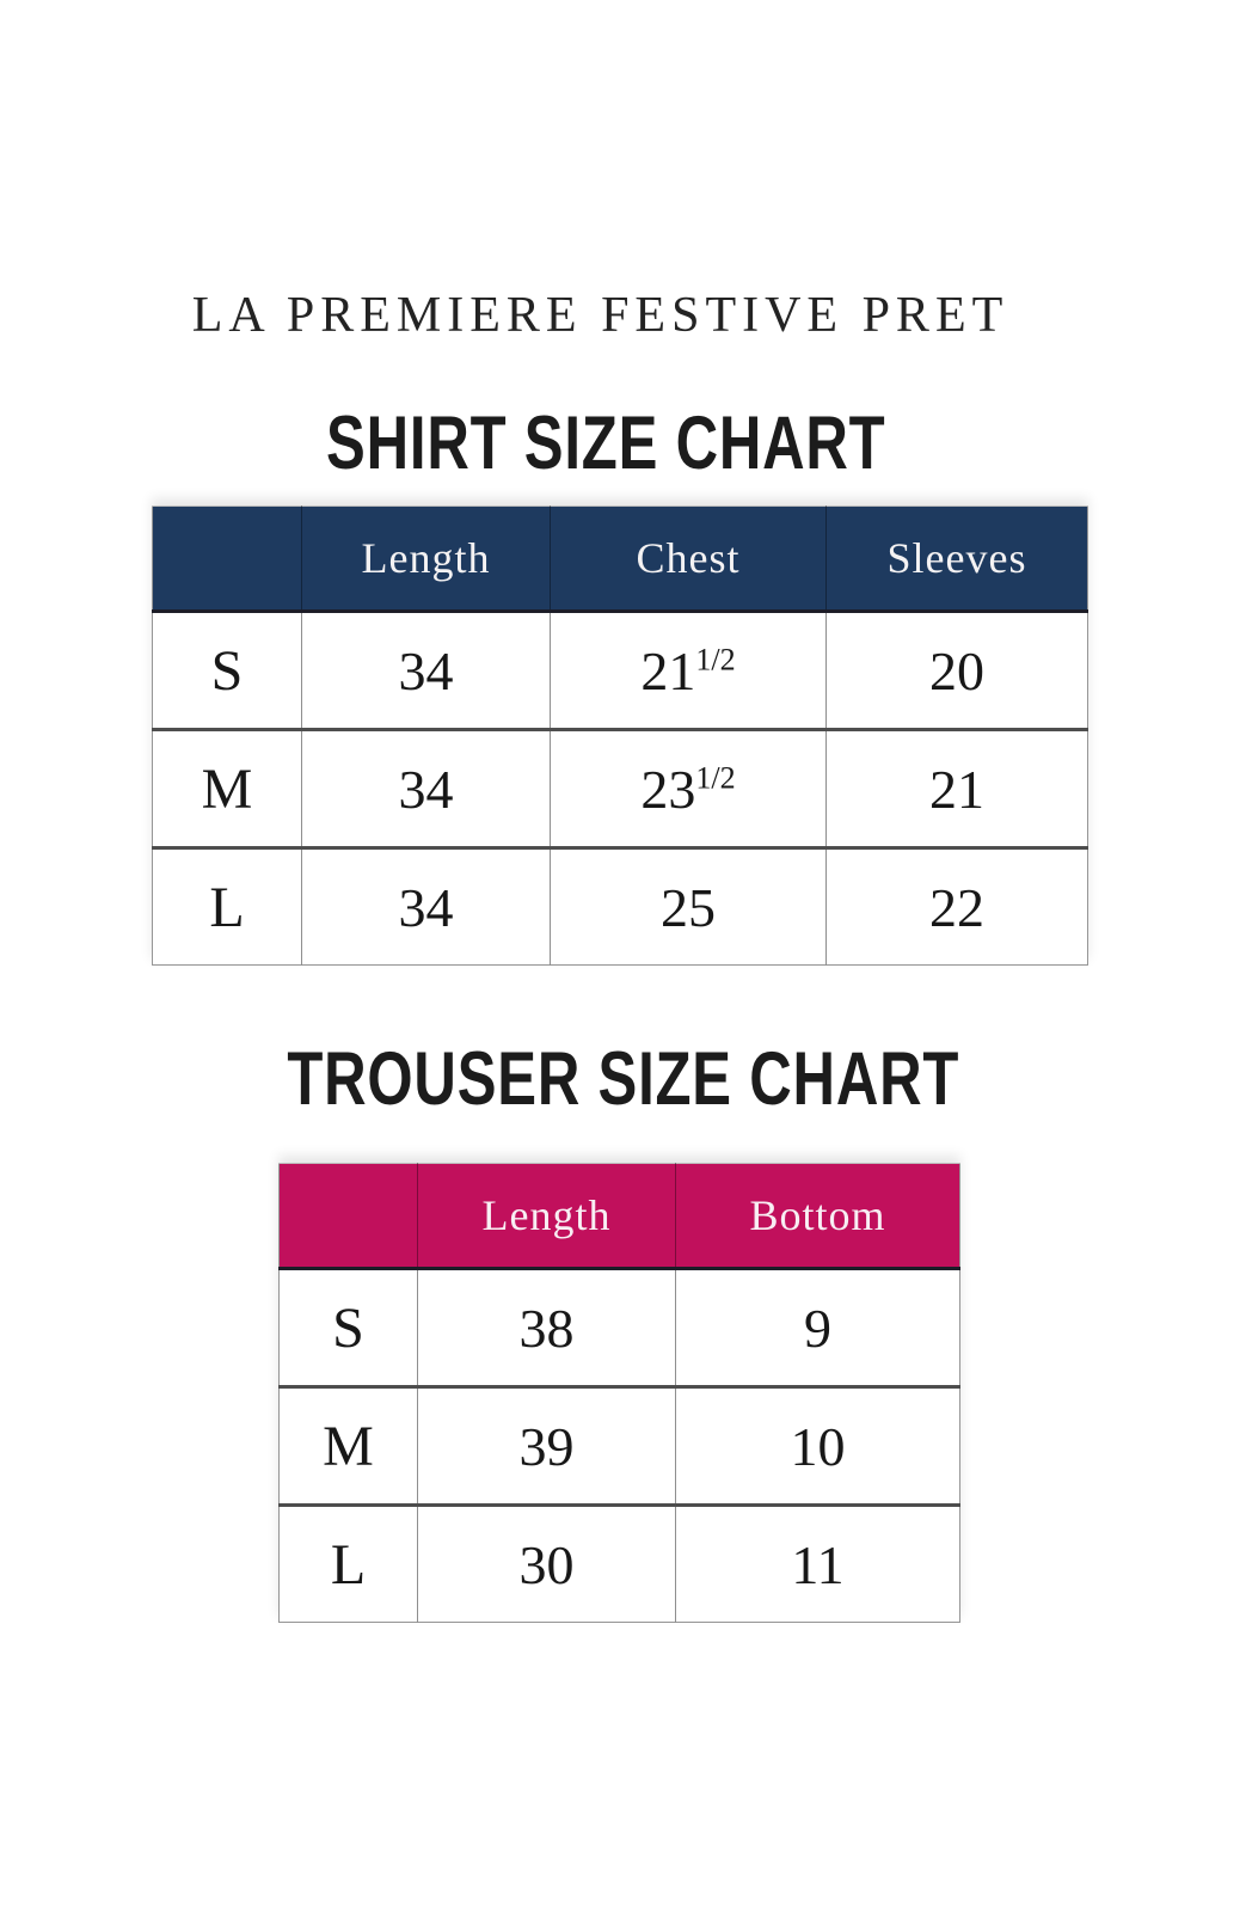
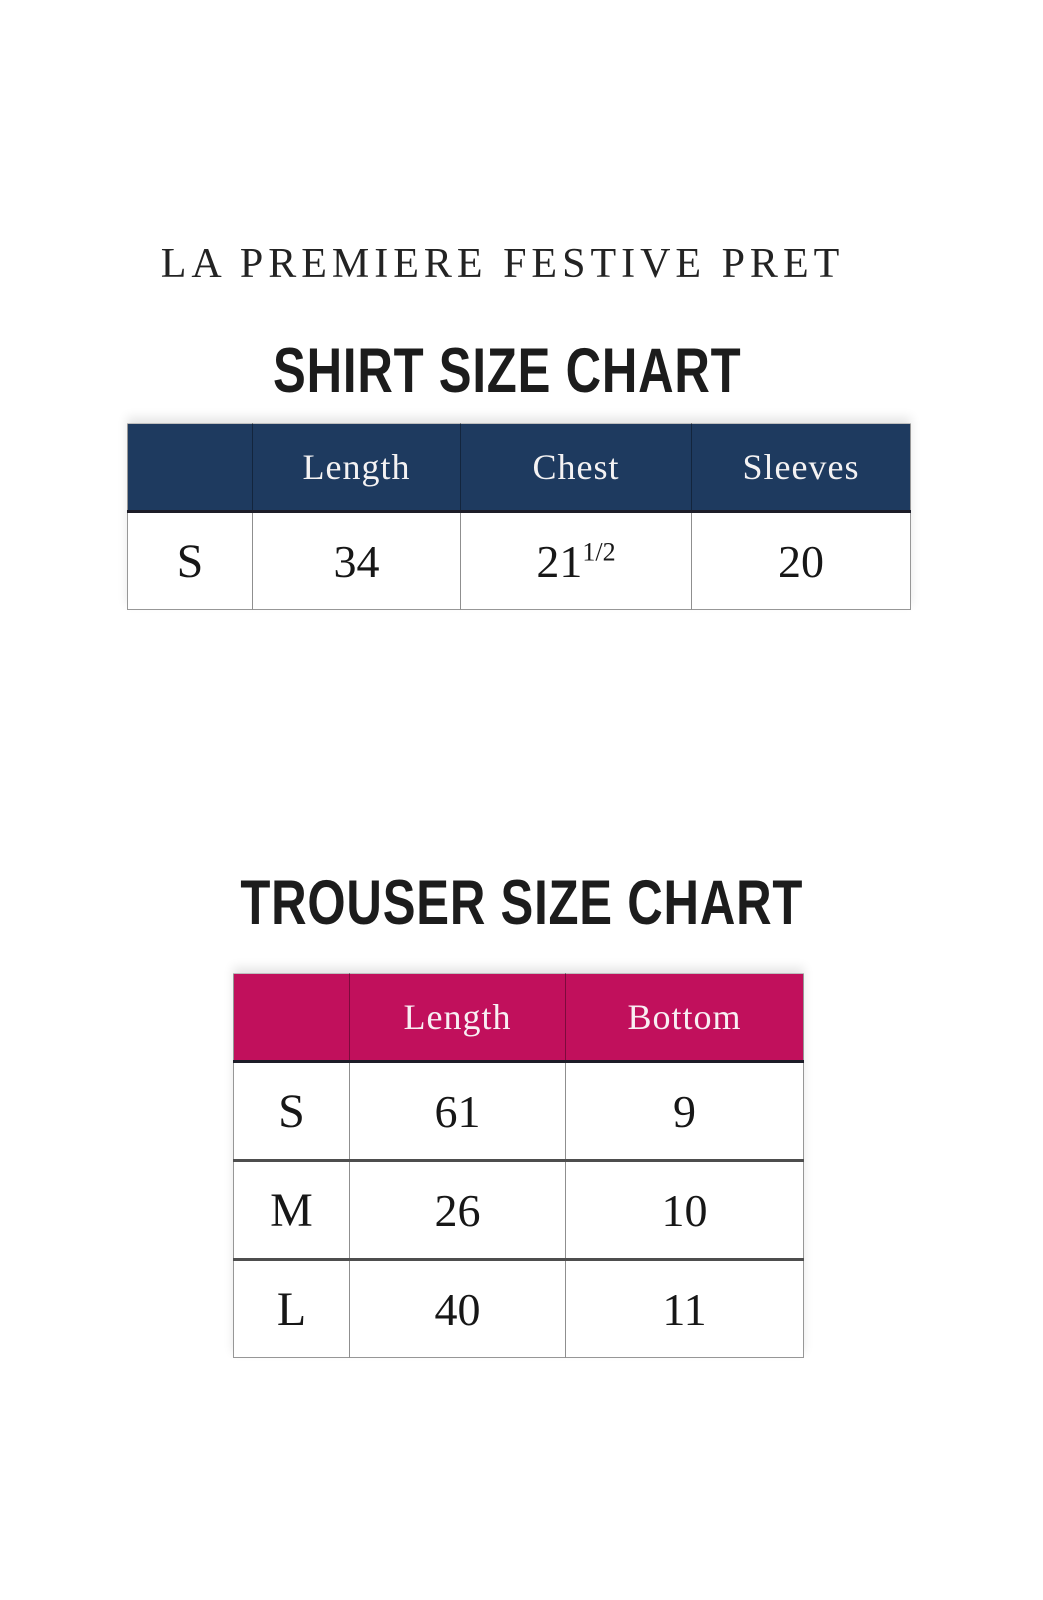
  LA PREMIERE FESTIVE PRET
  SHIRT SIZE CHART
  	Length	Chest	Sleeves
  S	34	211/2	20
- M	34	231/2	21
- L	34	25	22
  TROUSER SIZE CHART
  	Length	Bottom
- S	38	9
+ S	61	9
- M	39	10
+ M	26	10
- L	30	11
+ L	40	11
